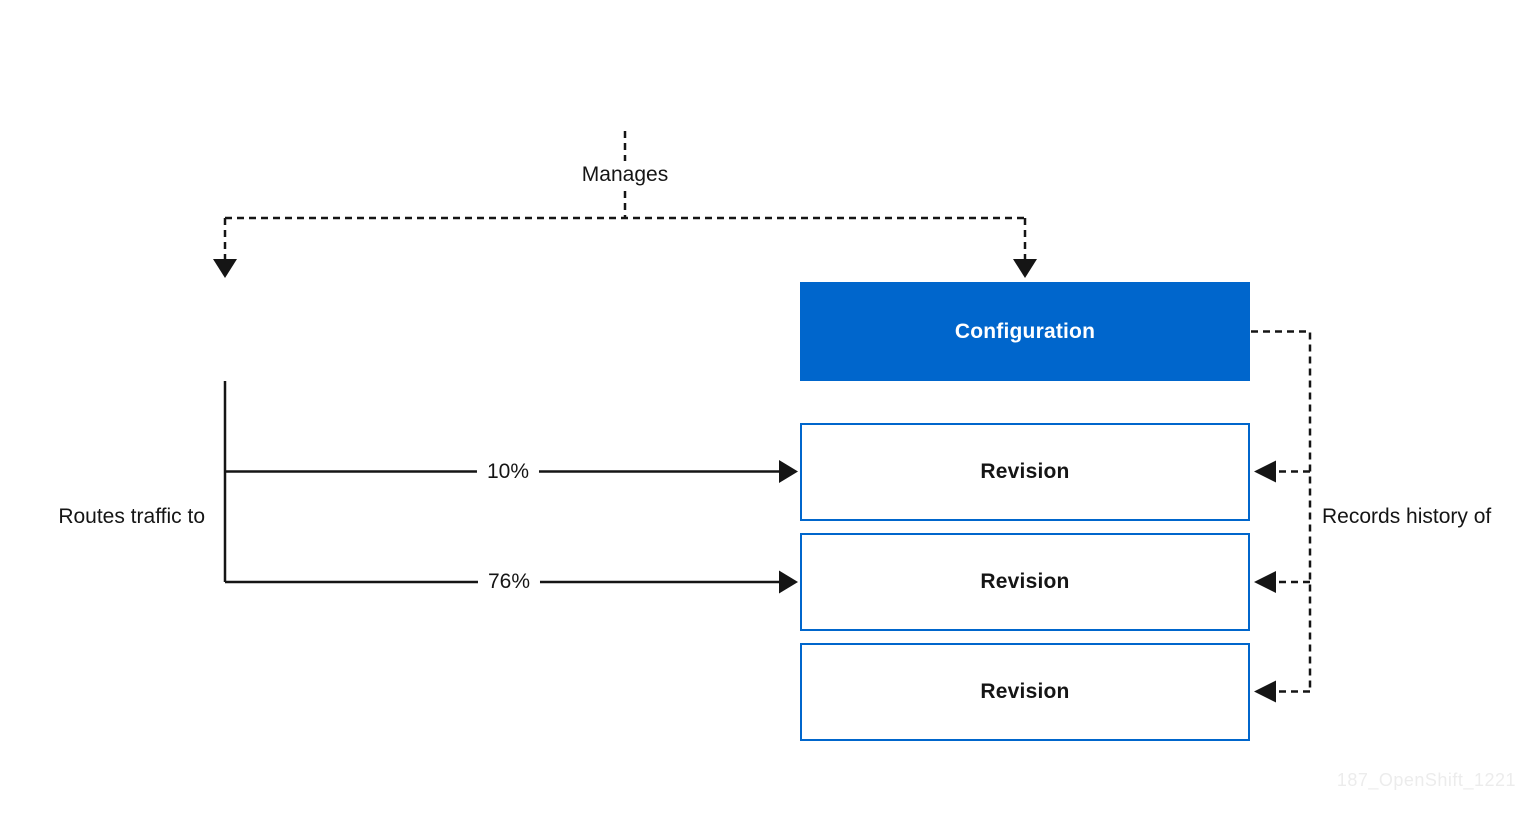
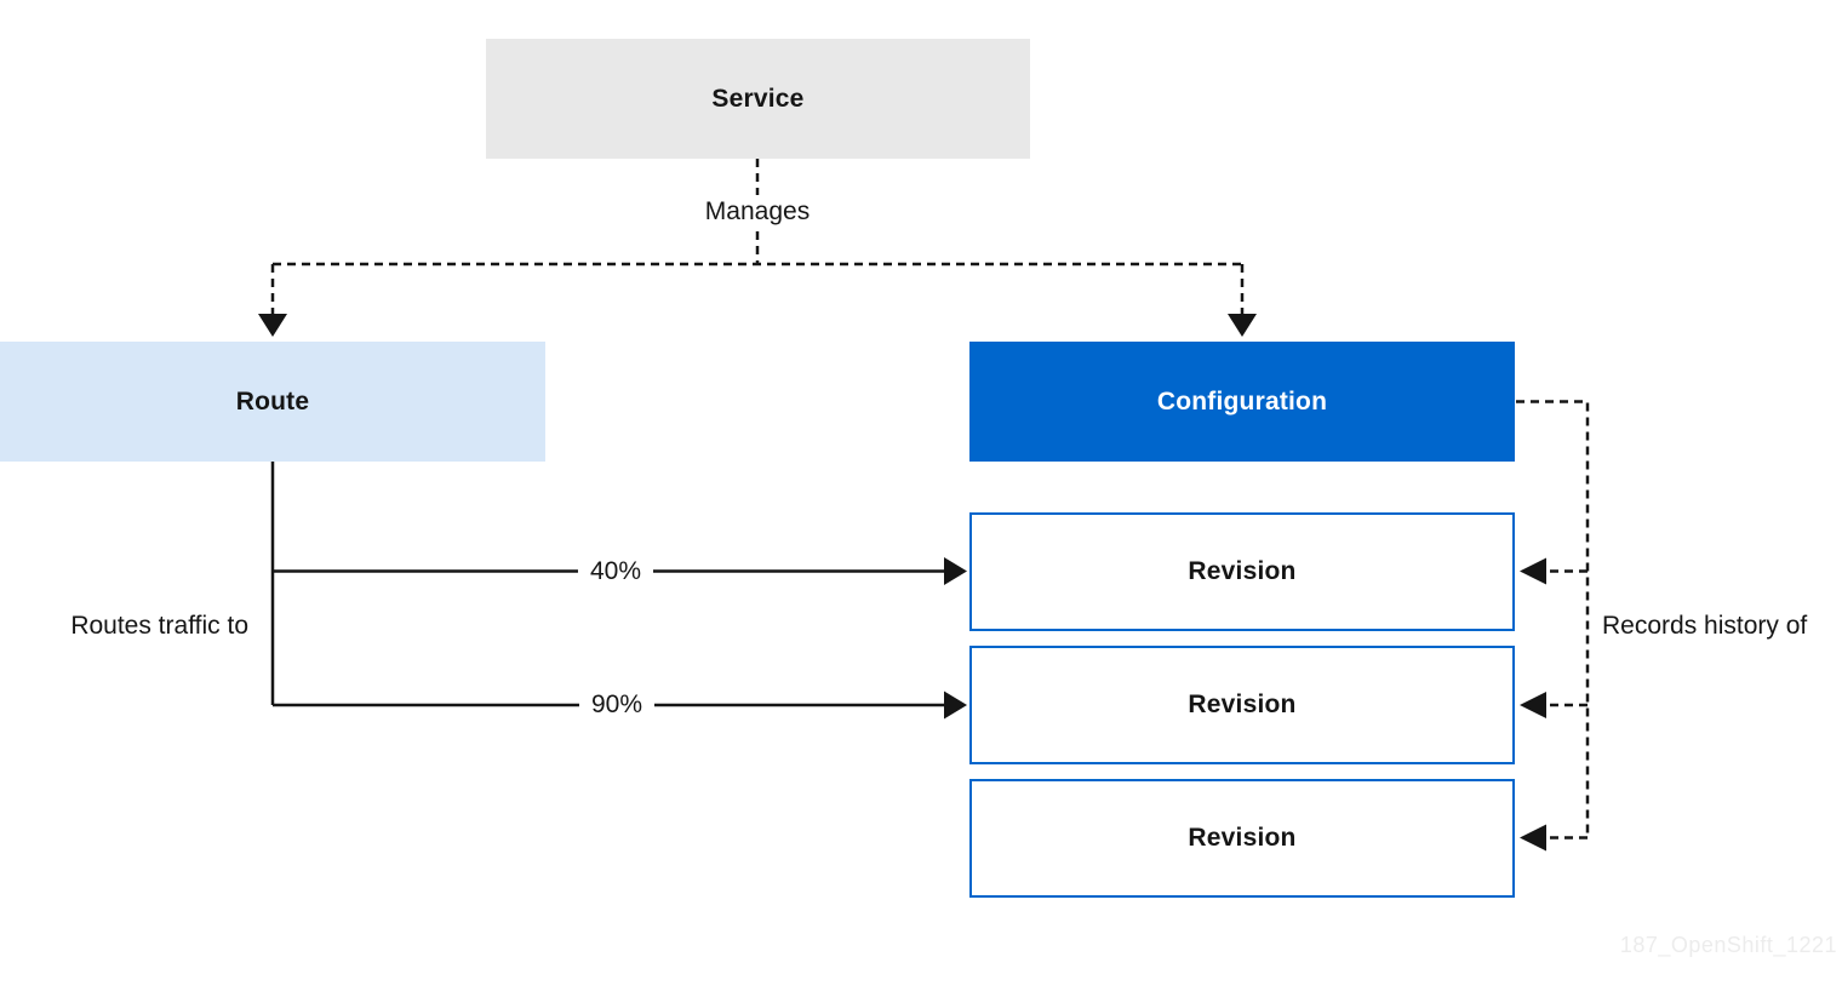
+ Service
+ Route
  Configuration
  Revision
  Revision
  Revision
  Manages
- 10%
+ 40%
- 76%
+ 90%
  Routes traffic to
  Records history of
